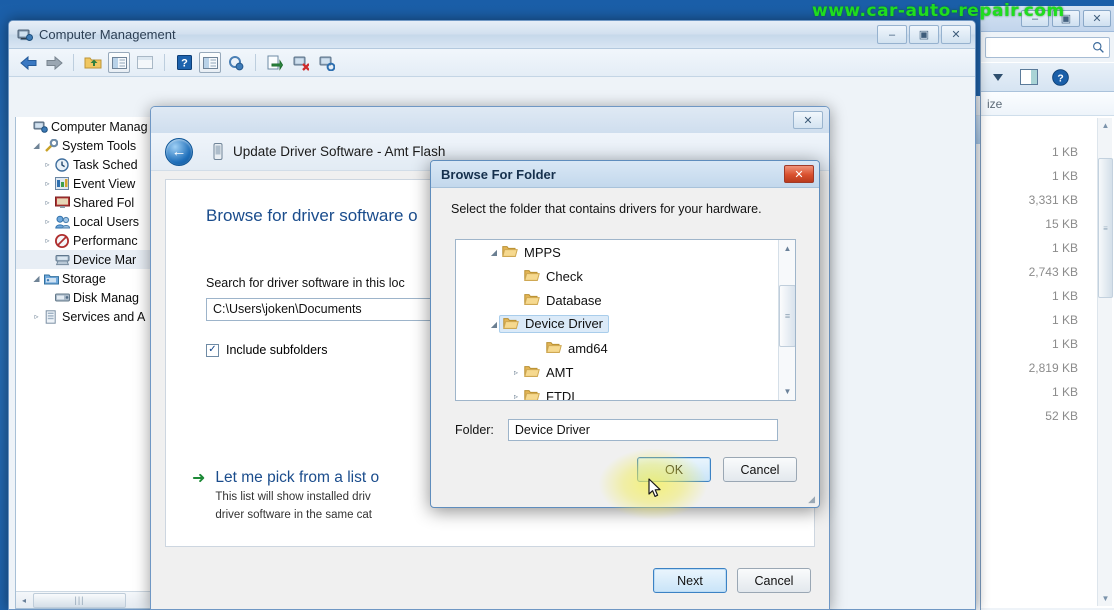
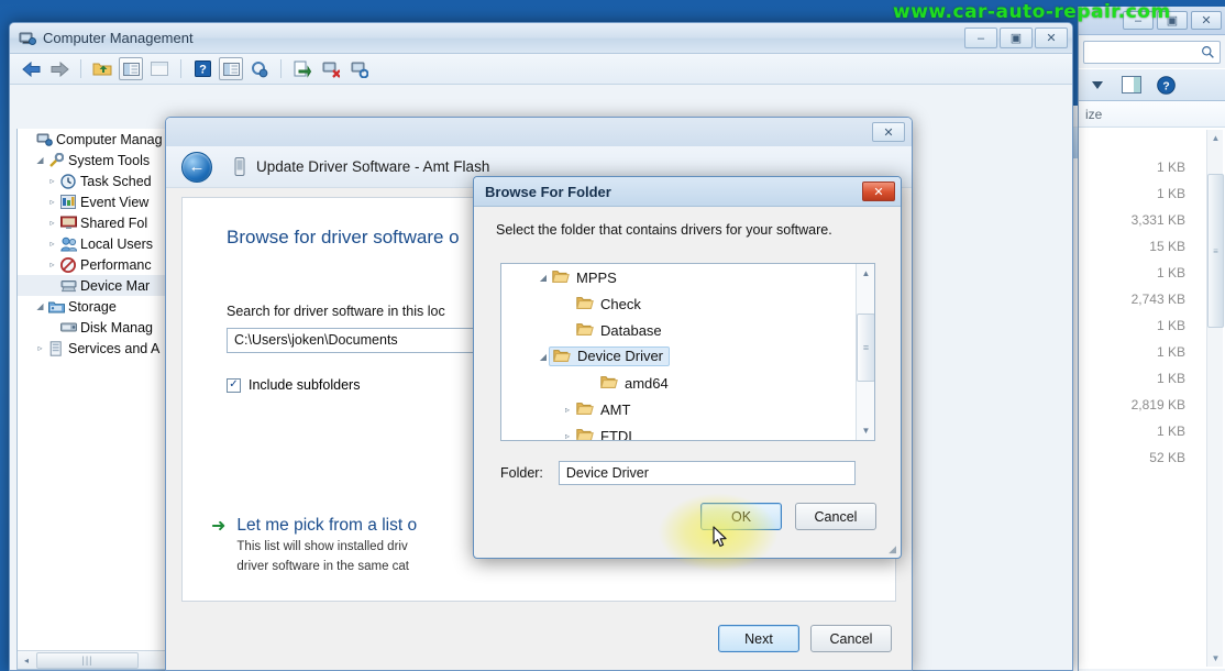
  –
  ▣
  ✕
  ?
  ize
  1 KB
  1 KB
  3,331 KB
  15 KB
  1 KB
  2,743 KB
  1 KB
  1 KB
  1 KB
  2,819 KB
  1 KB
  52 KB
  ▲
  ≡
  ▼
  Computer Management
  –
  ▣
  ✕
  ?
  Computer Manag
  ◢
  System Tools
  ▹
  Task Sched
  ▹
  Event View
  ▹
  Shared Fol
  ▹
  Local Users
  ▹
  Performanc
  Device Mar
  ◢
  Storage
  Disk Manag
  ▹
  Services and A
  ◂
  |||
  ✕
  ←
  Update Driver Software - Amt Flash
  Browse for driver software o
  Search for driver software in this loc
  C:\Users\joken\Documents
  ✓
  Include subfolders
  ➜
  Let me pick from a list o
  This list will show installed driv
  driver software in the same cat
  Next
  Cancel
  Browse For Folder
  ✕
- Select the folder that contains drivers for your hardware.
+ Select the folder that contains drivers for your software.
  ◢
  MPPS
  Check
  Database
  ◢
  Device Driver
  amd64
  ▹
  AMT
  ▹
  FTDI
  ▲
  ≡
  ▼
  Folder:
  Device Driver
  Cancel
  ◢
  www.car-auto-repair.com
